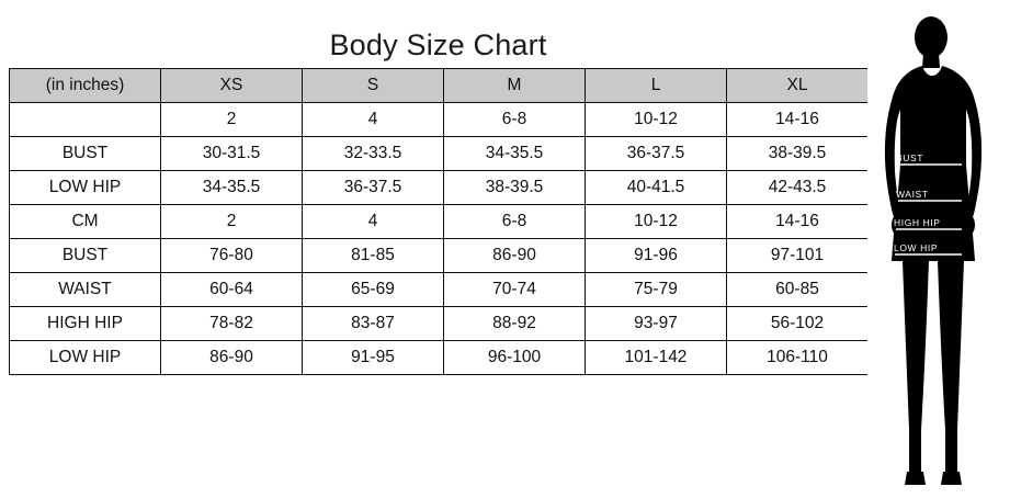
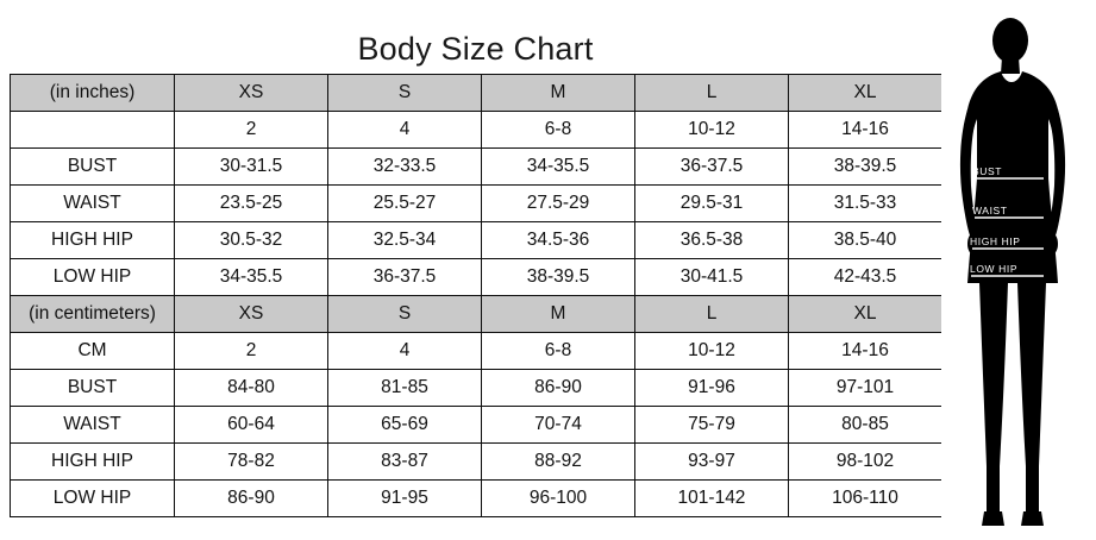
  Body Size Chart
  (in inches)	XS	S	M	L	XL
  	2	4	6-8	10-12	14-16
  BUST	30-31.5	32-33.5	34-35.5	36-37.5	38-39.5
+ WAIST	23.5-25	25.5-27	27.5-29	29.5-31	31.5-33
+ HIGH HIP	30.5-32	32.5-34	34.5-36	36.5-38	38.5-40
- LOW HIP	34-35.5	36-37.5	38-39.5	40-41.5	42-43.5
+ LOW HIP	34-35.5	36-37.5	38-39.5	30-41.5	42-43.5
+ (in centimeters)	XS	S	M	L	XL
  CM	2	4	6-8	10-12	14-16
- BUST	76-80	81-85	86-90	91-96	97-101
+ BUST	84-80	81-85	86-90	91-96	97-101
- WAIST	60-64	65-69	70-74	75-79	60-85
+ WAIST	60-64	65-69	70-74	75-79	80-85
- HIGH HIP	78-82	83-87	88-92	93-97	56-102
+ HIGH HIP	78-82	83-87	88-92	93-97	98-102
  LOW HIP	86-90	91-95	96-100	101-142	106-110
  BUST
  WAIST
  HIGH HIP
  LOW HIP
